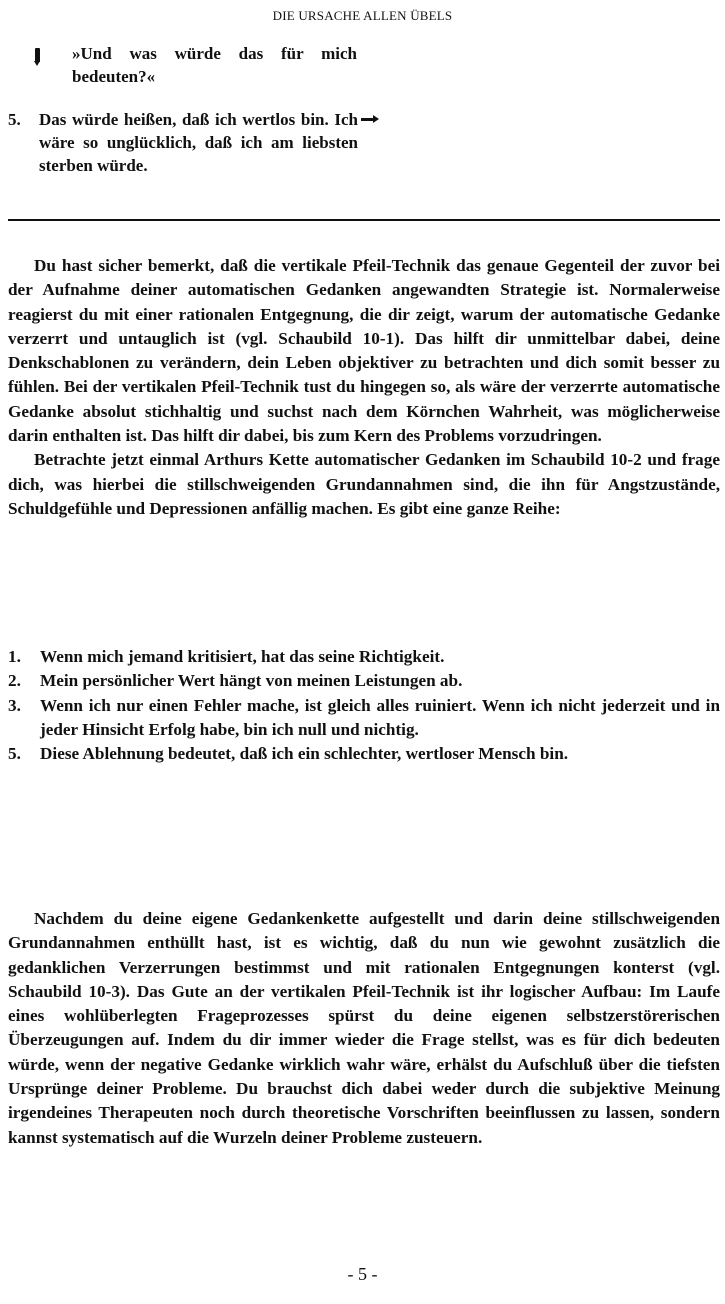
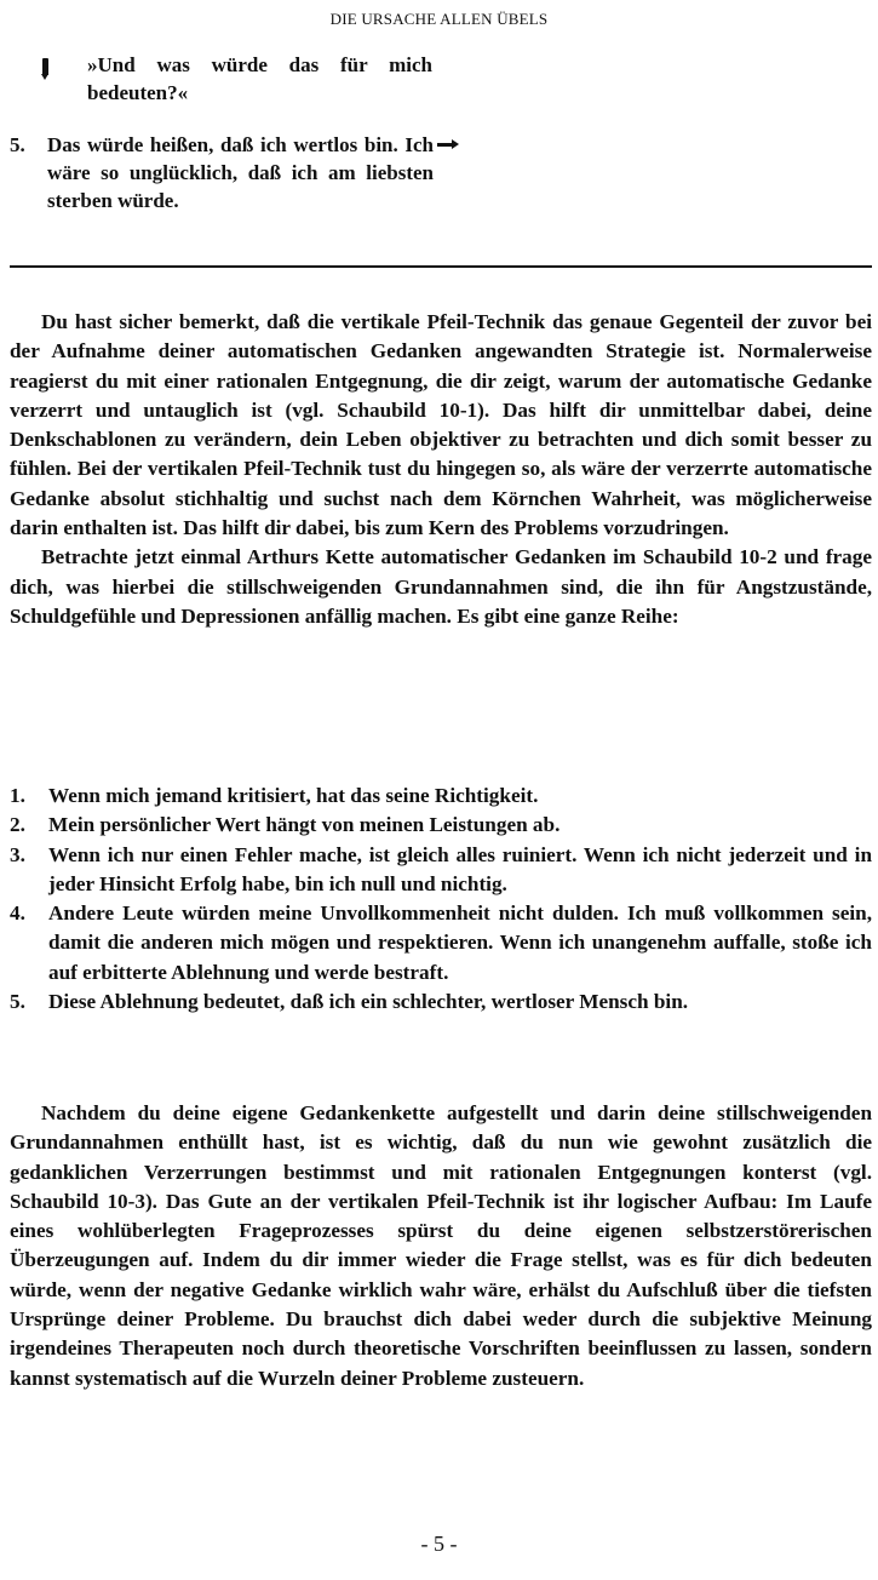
  DIE URSACHE ALLEN ÜBELS
  »Und was würde das für mich bedeuten?«
  5.
  Das würde heißen, daß ich wertlos bin. Ich wäre so unglücklich, daß ich am liebsten sterben würde.
  Du hast sicher bemerkt, daß die vertikale Pfeil-Technik das genaue Gegenteil der zuvor bei der Aufnahme deiner automatischen Gedanken angewandten Strategie ist. Normalerweise reagierst du mit einer rationalen Entgegnung, die dir zeigt, warum der automatische Gedanke verzerrt und untauglich ist (vgl. Schaubild 10-1). Das hilft dir unmittelbar dabei, deine Denkschablonen zu verändern, dein Leben objektiver zu betrachten und dich somit besser zu fühlen. Bei der vertikalen Pfeil-Technik tust du hingegen so, als wäre der verzerrte automatische Gedanke absolut stichhaltig und suchst nach dem Körnchen Wahrheit, was möglicherweise darin enthalten ist. Das hilft dir dabei, bis zum Kern des Problems vorzudringen.
  Betrachte jetzt einmal Arthurs Kette automatischer Gedanken im Schaubild 10-2 und frage dich, was hierbei die stillschweigenden Grundannahmen sind, die ihn für Angstzustände, Schuldgefühle und Depressionen anfällig machen. Es gibt eine ganze Reihe:
  1.
  Wenn mich jemand kritisiert, hat das seine Richtigkeit.
  2.
  Mein persönlicher Wert hängt von meinen Leistungen ab.
  3.
  Wenn ich nur einen Fehler mache, ist gleich alles ruiniert. Wenn ich nicht jederzeit und in jeder Hinsicht Erfolg habe, bin ich null und nichtig.
+ 4.
+ Andere Leute würden meine Unvollkommenheit nicht dulden. Ich muß vollkommen sein, damit die anderen mich mögen und respektieren. Wenn ich unangenehm auffalle, stoße ich auf erbitterte Ablehnung und werde bestraft.
  5.
  Diese Ablehnung bedeutet, daß ich ein schlechter, wertloser Mensch bin.
  Nachdem du deine eigene Gedankenkette aufgestellt und darin deine stillschweigenden Grundannahmen enthüllt hast, ist es wichtig, daß du nun wie gewohnt zusätzlich die gedanklichen Verzerrungen bestimmst und mit rationalen Entgegnungen konterst (vgl. Schaubild 10-3). Das Gute an der vertikalen Pfeil-Technik ist ihr logischer Aufbau: Im Laufe eines wohlüberlegten Frageprozesses spürst du deine eigenen selbstzerstörerischen Überzeugungen auf. Indem du dir immer wieder die Frage stellst, was es für dich bedeuten würde, wenn der negative Gedanke wirklich wahr wäre, erhälst du Aufschluß über die tiefsten Ursprünge deiner Probleme. Du brauchst dich dabei weder durch die subjektive Meinung irgendeines Therapeuten noch durch theoretische Vorschriften beeinflussen zu lassen, sondern kannst systematisch auf die Wurzeln deiner Probleme zusteuern.
  - 5 -
